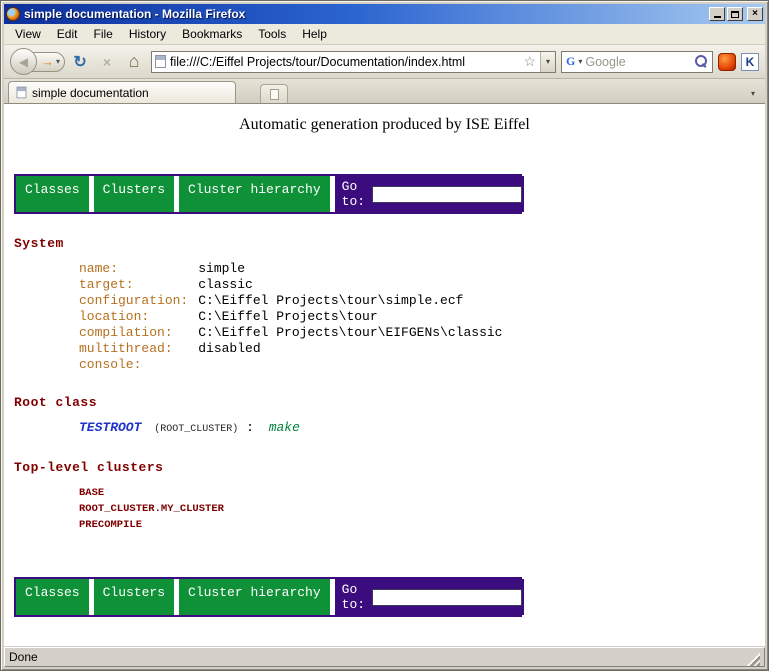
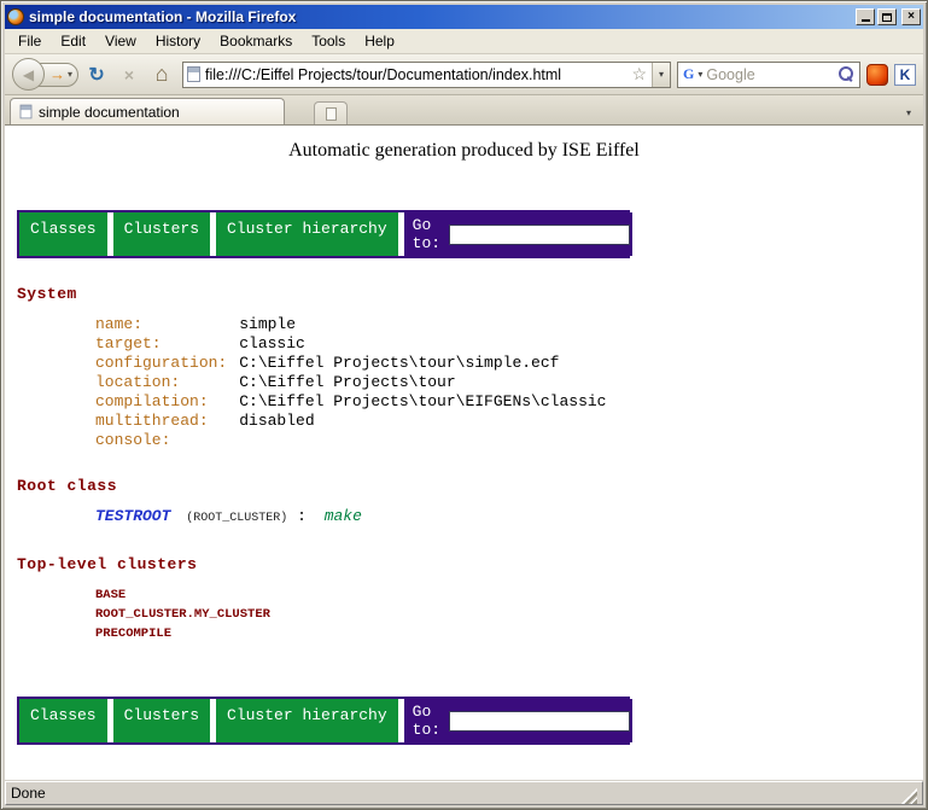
  simple documentation - Mozilla Firefox
  ×
- View
+ File
  Edit
- File
+ View
  History
  Bookmarks
  Tools
  Help
  ◀
  →
  ▾
  ↻
  ×
  ⌂
  file:///C:/Eiffel Projects/tour/Documentation/index.html
  ☆
  ▾
  G
  ▾
  Google
  K
  simple documentation
  ▾
  Automatic generation produced by ISE Eiffel
  Classes
  Clusters
  Cluster hierarchy
  Go to:
  System
  name:	simple
  target:	classic
  configuration:	C:\Eiffel Projects\tour\simple.ecf
  location:	C:\Eiffel Projects\tour
  compilation:	C:\Eiffel Projects\tour\EIFGENs\classic
  multithread:	disabled
  console:
  Root class
  TESTROOT (ROOT_CLUSTER) : make
  Top-level clusters
  BASE
  ROOT_CLUSTER.MY_CLUSTER
  PRECOMPILE
  Classes
  Clusters
  Cluster hierarchy
  Go to:
  Done
